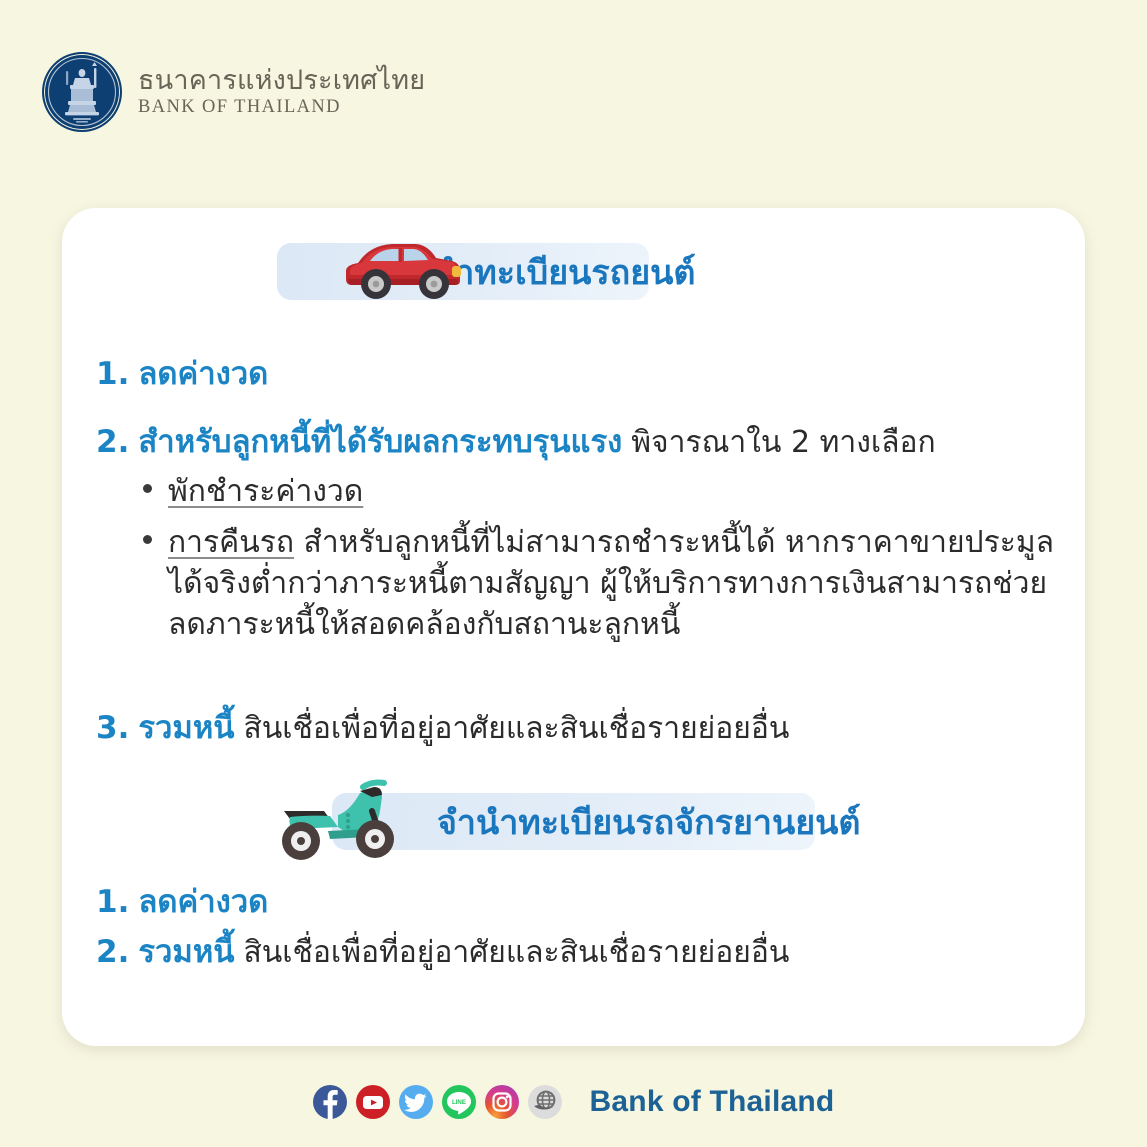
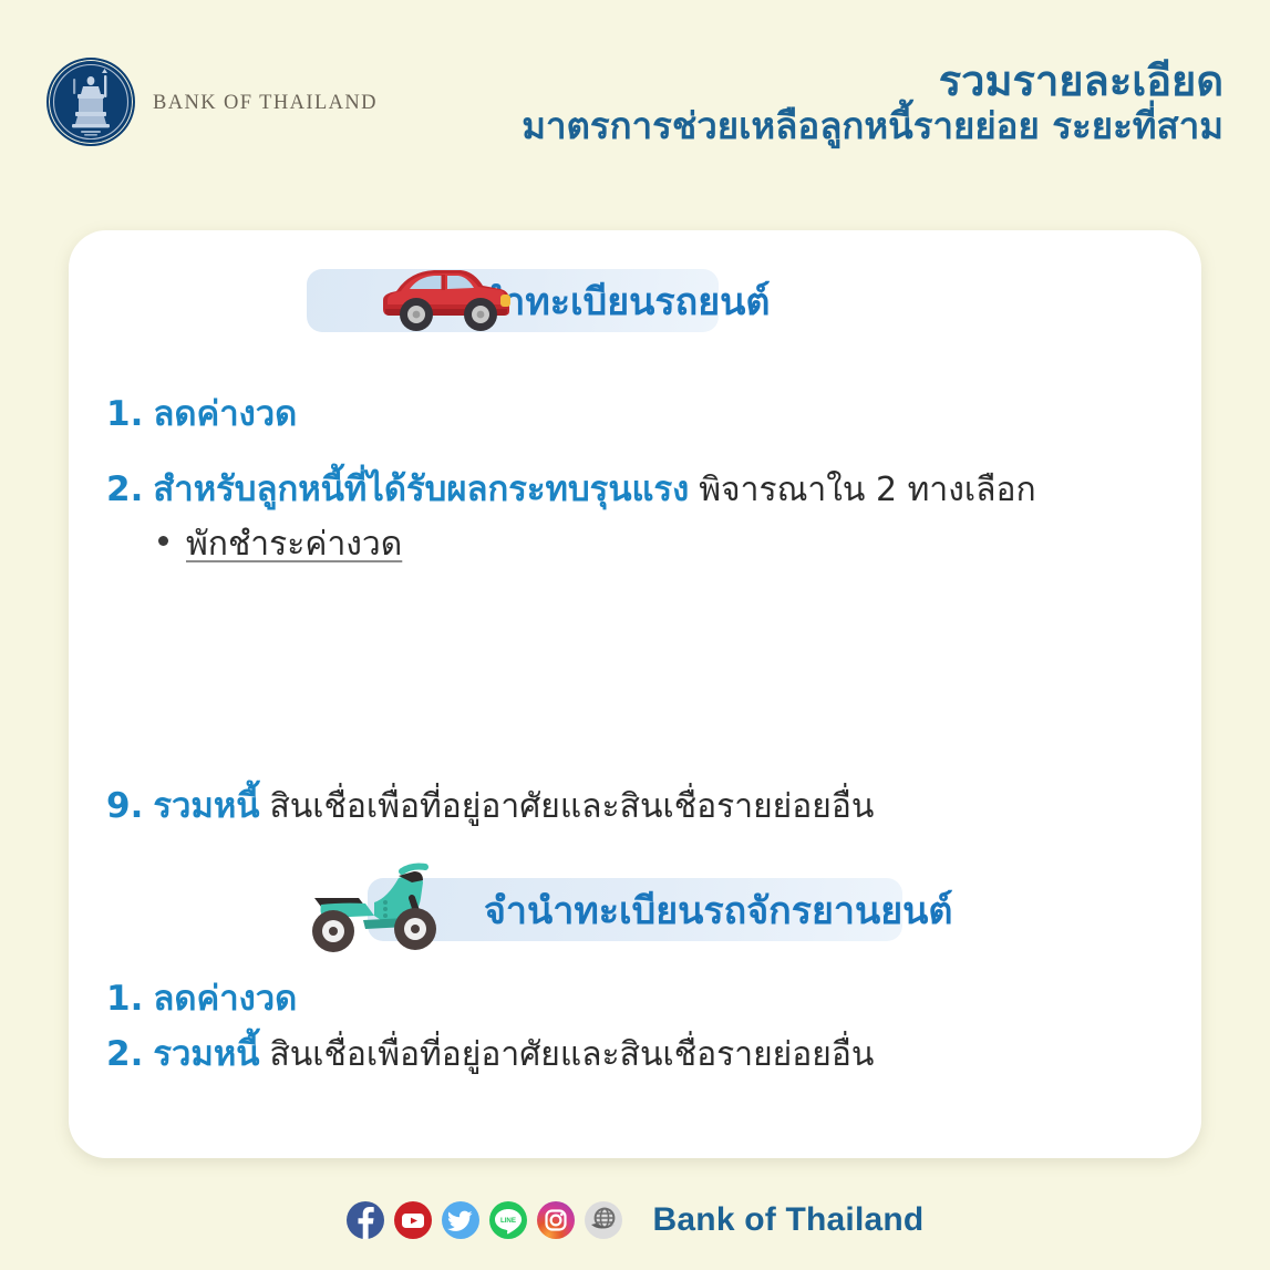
- ธนาคารแห่งประเทศไทย
  BANK OF THAILAND
+ รวมรายละเอียด
+ มาตรการช่วยเหลือลูกหนี้รายย่อย ระยะที่สาม
  ทะเบียนรถยนต์
  1.
  ลดค่างวด
  2.
  สำหรับลูกหนี้ที่ได้รับผลกระทบรุนแรง
  พิจารณาใน 2 ทางเลือก
  พักชำระค่างวด
- การคืนรถ สำหรับลูกหนี้ที่ไม่สามารถชำระหนี้ได้ หากราคาขายประมูลได้จริงต่ำกว่าภาระหนี้ตามสัญญา ผู้ให้บริการทางการเงินสามารถช่วยลดภาระหนี้ให้สอดคล้องกับสถานะลูกหนี้
- 3.
+ 9.
  รวมหนี้
  สินเชื่อเพื่อที่อยู่อาศัยและสินเชื่อรายย่อยอื่น
  จำนำทะเบียนรถจักรยานยนต์
  1.
  ลดค่างวด
  2.
  รวมหนี้
  สินเชื่อเพื่อที่อยู่อาศัยและสินเชื่อรายย่อยอื่น
  Bank of Thailand
